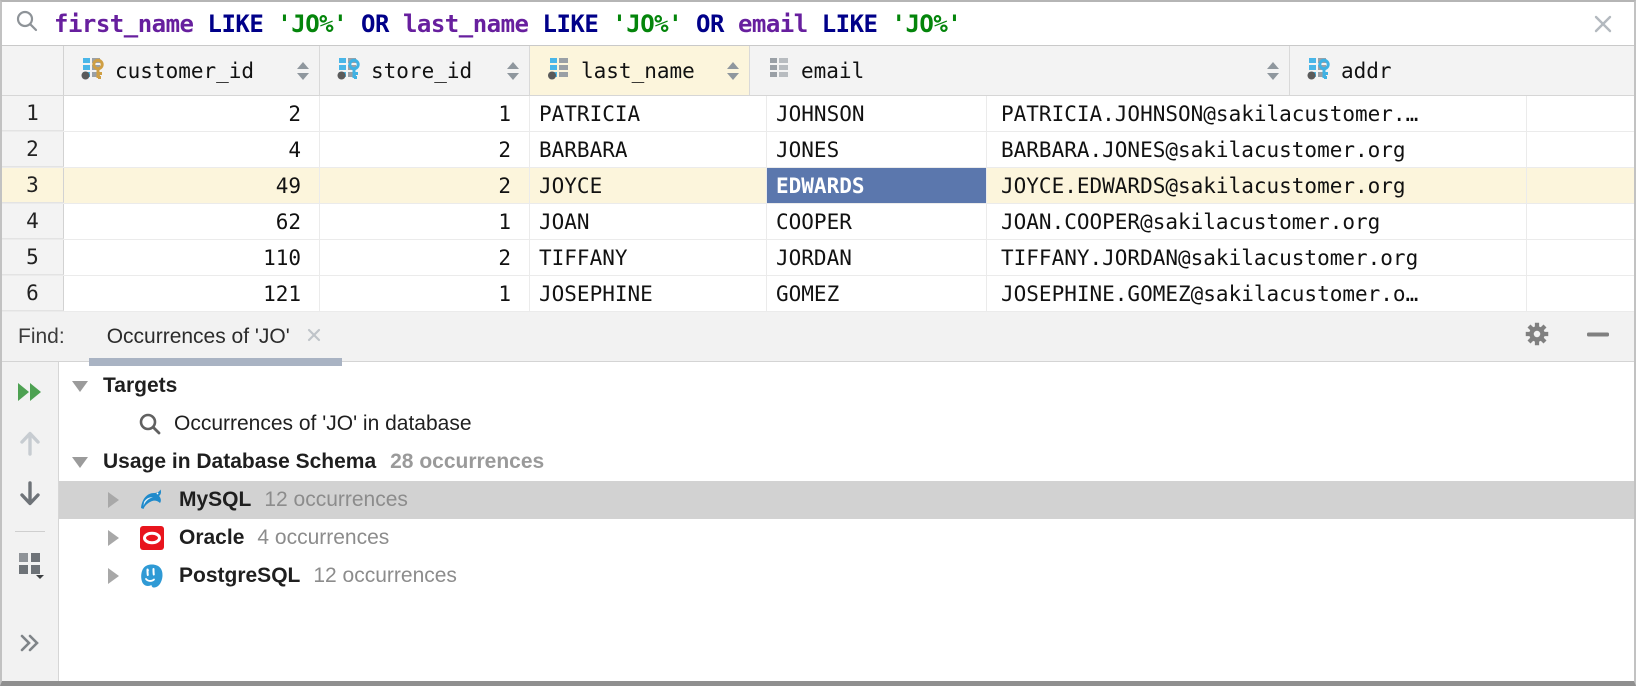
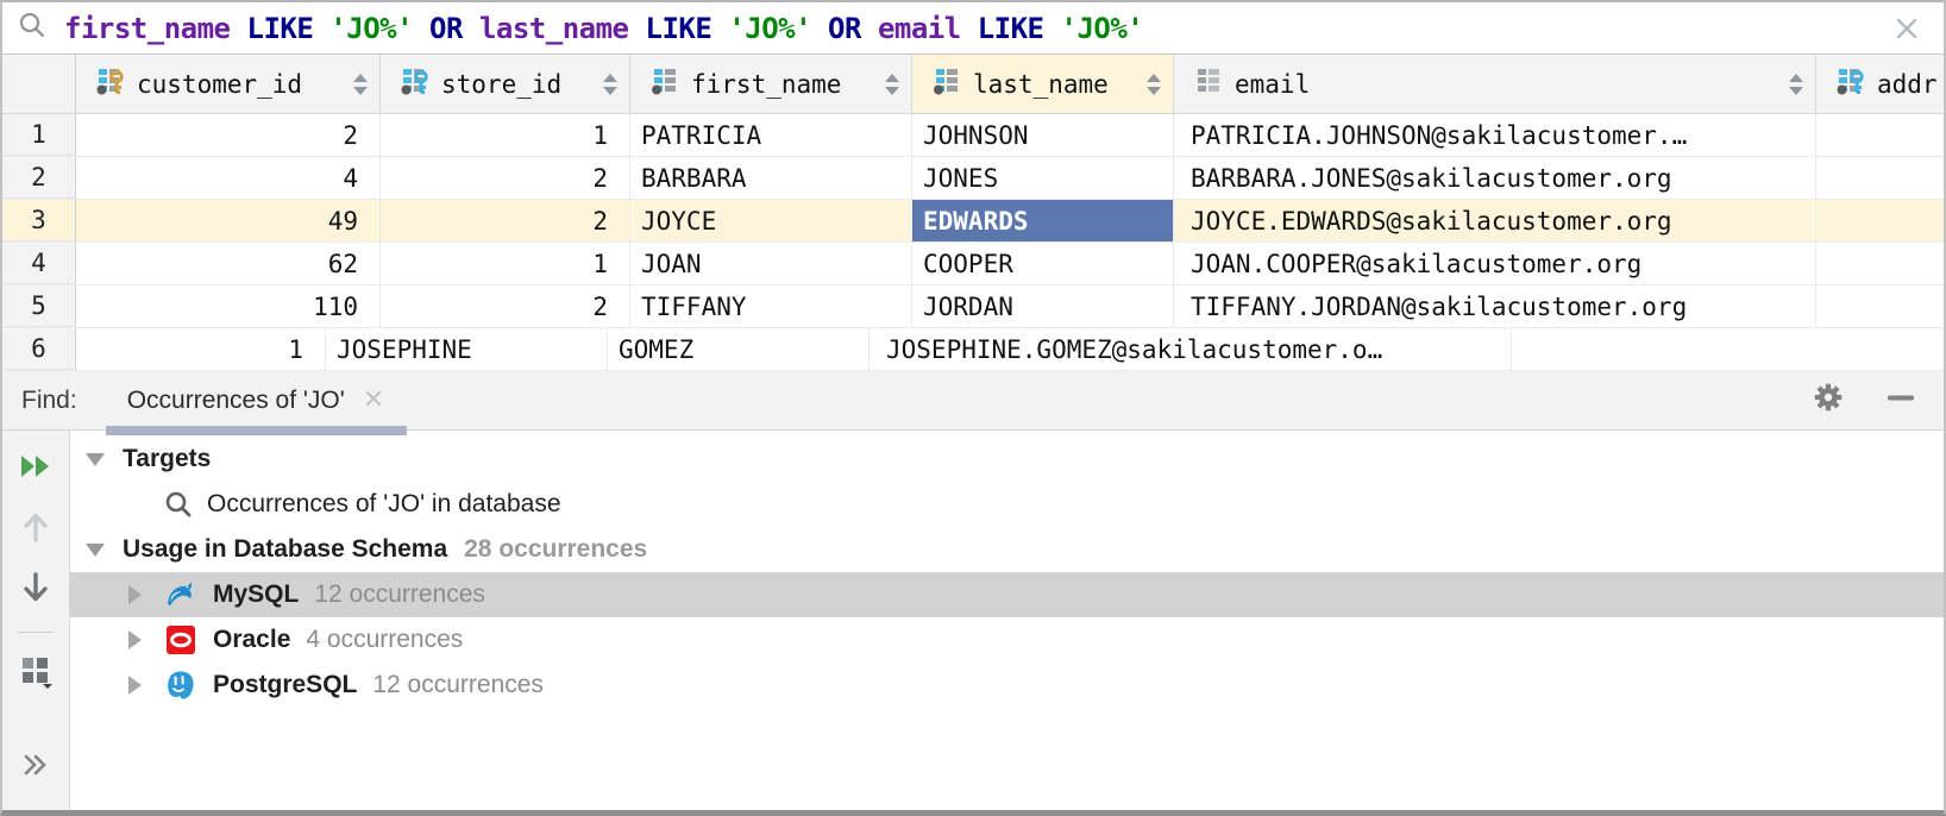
  first_name LIKE 'JO%' OR last_name LIKE 'JO%' OR email LIKE 'JO%'
  customer_id
  store_id
+ first_name
  last_name
  email
  addr
  1
  2
  1
  PATRICIA
  JOHNSON
  PATRICIA.JOHNSON@sakilacustomer.…
  2
  4
  2
  BARBARA
  JONES
  BARBARA.JONES@sakilacustomer.org
  3
  49
  2
  JOYCE
  EDWARDS
  JOYCE.EDWARDS@sakilacustomer.org
  4
  62
  1
  JOAN
  COOPER
  JOAN.COOPER@sakilacustomer.org
  5
  110
  2
  TIFFANY
  JORDAN
  TIFFANY.JORDAN@sakilacustomer.org
  6
- 121
  1
  JOSEPHINE
  GOMEZ
  JOSEPHINE.GOMEZ@sakilacustomer.o…
  Find:
  Occurrences of 'JO'
  Targets
  Occurrences of 'JO' in database
  Usage in Database Schema
  28 occurrences
  MySQL
  12 occurrences
  Oracle
  4 occurrences
  PostgreSQL
  12 occurrences
